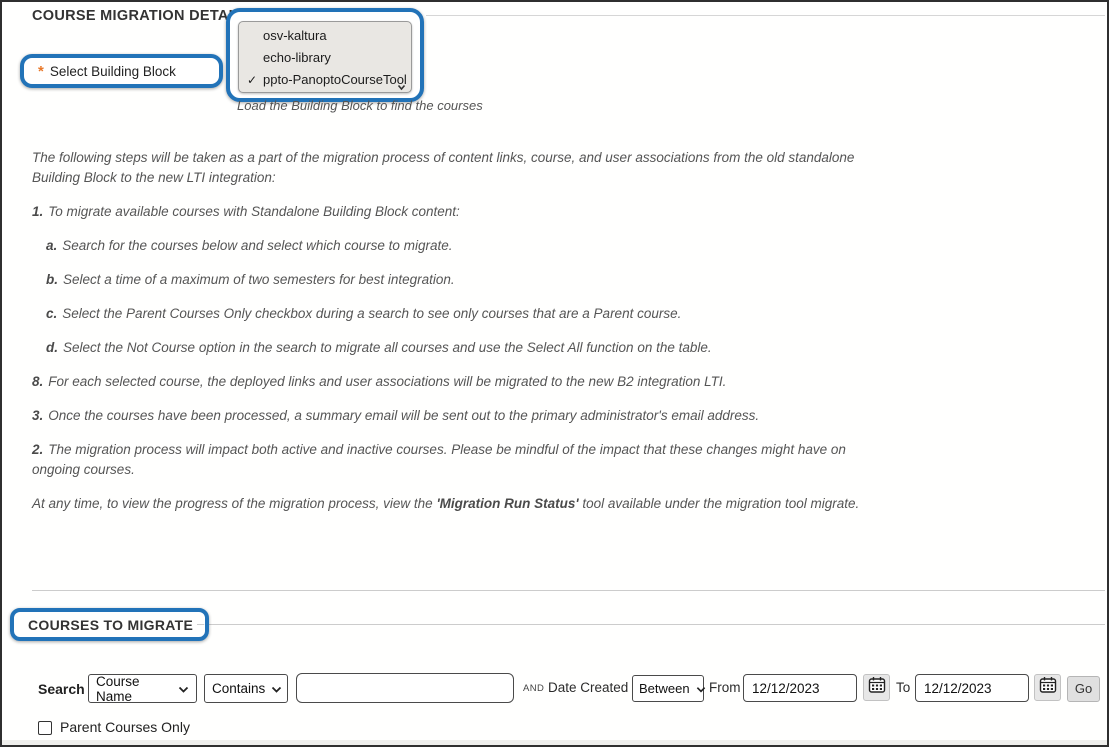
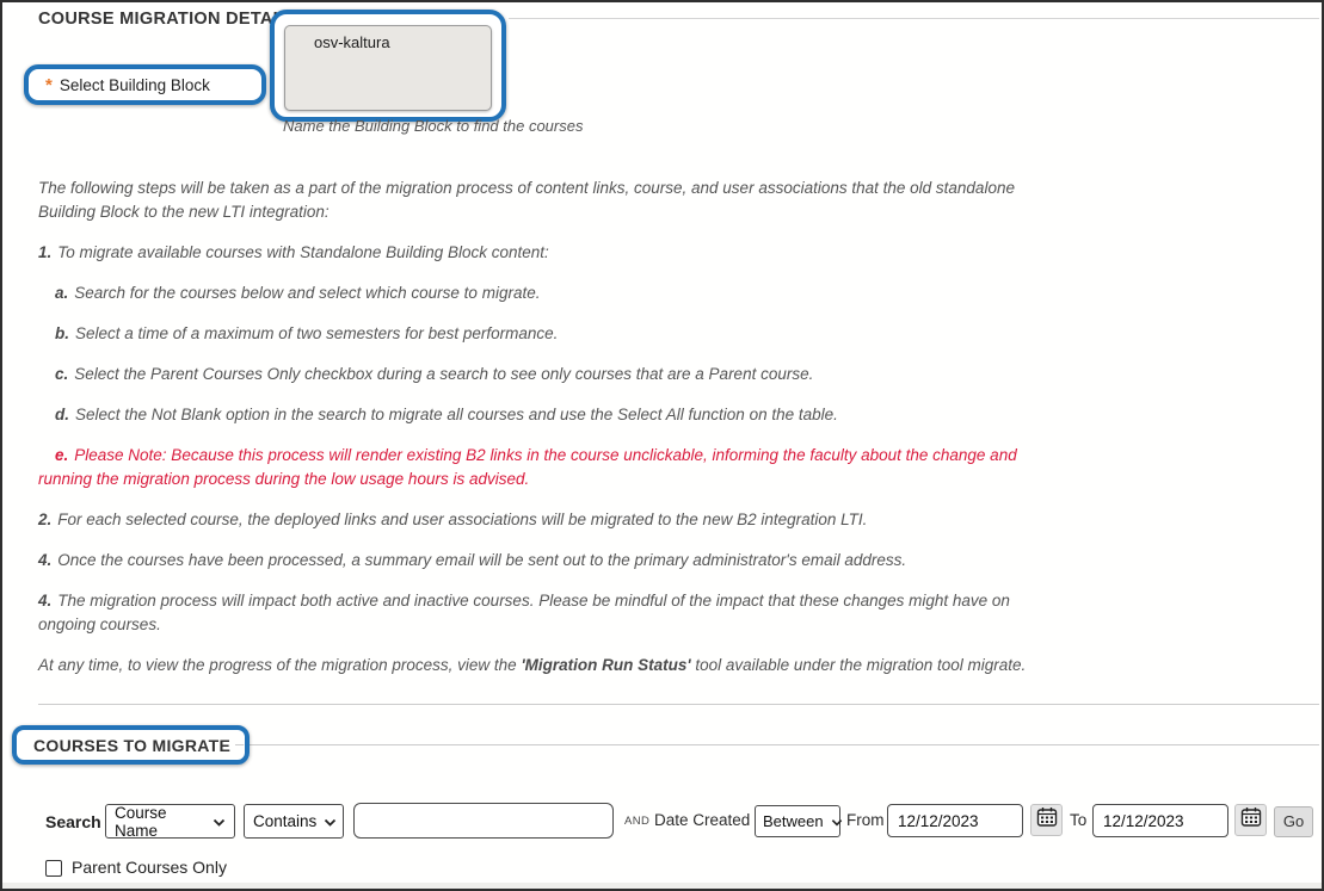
  COURSE MIGRATION DETA
  *
  Select Building Block
  osv-kaltura
- echo-library
- ✓
- ppto-PanoptoCourseTool
- Load the Building Block to find the courses
+ Name the Building Block to find the courses
- The following steps will be taken as a part of the migration process of content links, course, and user associations from the old standalone Building Block to the new LTI integration:
+ The following steps will be taken as a part of the migration process of content links, course, and user associations that the old standalone Building Block to the new LTI integration:
  1. To migrate available courses with Standalone Building Block content:
  a. Search for the courses below and select which course to migrate.
- b. Select a time of a maximum of two semesters for best integration.
+ b. Select a time of a maximum of two semesters for best performance.
  c. Select the Parent Courses Only checkbox during a search to see only courses that are a Parent course.
- d. Select the Not Course option in the search to migrate all courses and use the Select All function on the table.
+ d. Select the Not Blank option in the search to migrate all courses and use the Select All function on the table.
+ e. Please Note: Because this process will render existing B2 links in the course unclickable, informing the faculty about the change and running the migration process during the low usage hours is advised.
- 8. For each selected course, the deployed links and user associations will be migrated to the new B2 integration LTI.
+ 2. For each selected course, the deployed links and user associations will be migrated to the new B2 integration LTI.
- 3. Once the courses have been processed, a summary email will be sent out to the primary administrator's email address.
+ 4. Once the courses have been processed, a summary email will be sent out to the primary administrator's email address.
- 2. The migration process will impact both active and inactive courses. Please be mindful of the impact that these changes might have on ongoing courses.
+ 4. The migration process will impact both active and inactive courses. Please be mindful of the impact that these changes might have on ongoing courses.
  At any time, to view the progress of the migration process, view the 'Migration Run Status' tool available under the migration tool migrate.
  COURSES TO MIGRATE
  Search
  Course Name
  Contains
  AND
  Date Created
  Between
  From
  12/12/2023
  To
  12/12/2023
  Go
  Parent Courses Only
